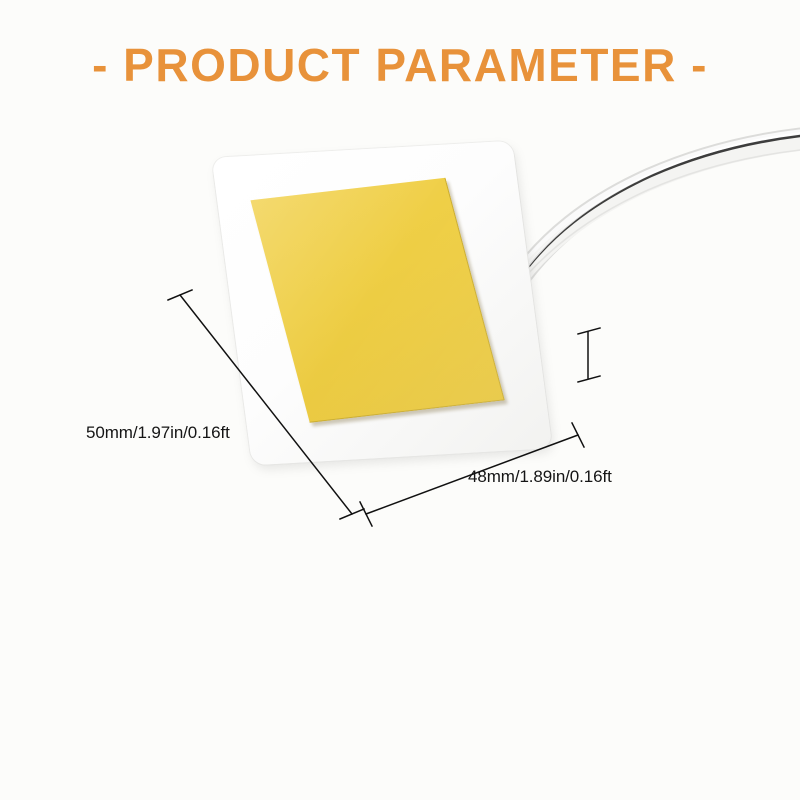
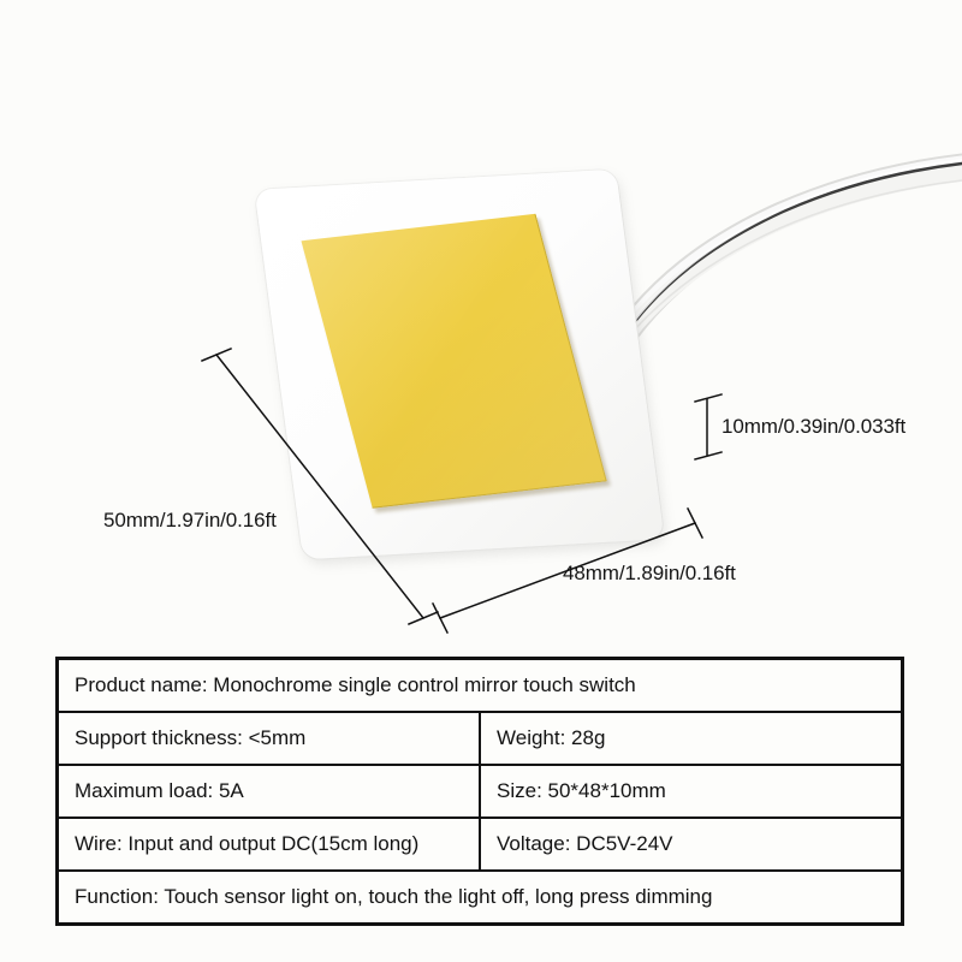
- - PRODUCT PARAMETER -
  50mm/1.97in/0.16ft
  48mm/1.89in/0.16ft
+ 10mm/0.39in/0.033ft
+ Product name: Monochrome single control mirror touch switch
+ Support thickness: <5mm	Weight: 28g
+ Maximum load: 5A	Size: 50*48*10mm
+ Wire: Input and output DC(15cm long)	Voltage: DC5V-24V
+ Function: Touch sensor light on, touch the light off, long press dimming
